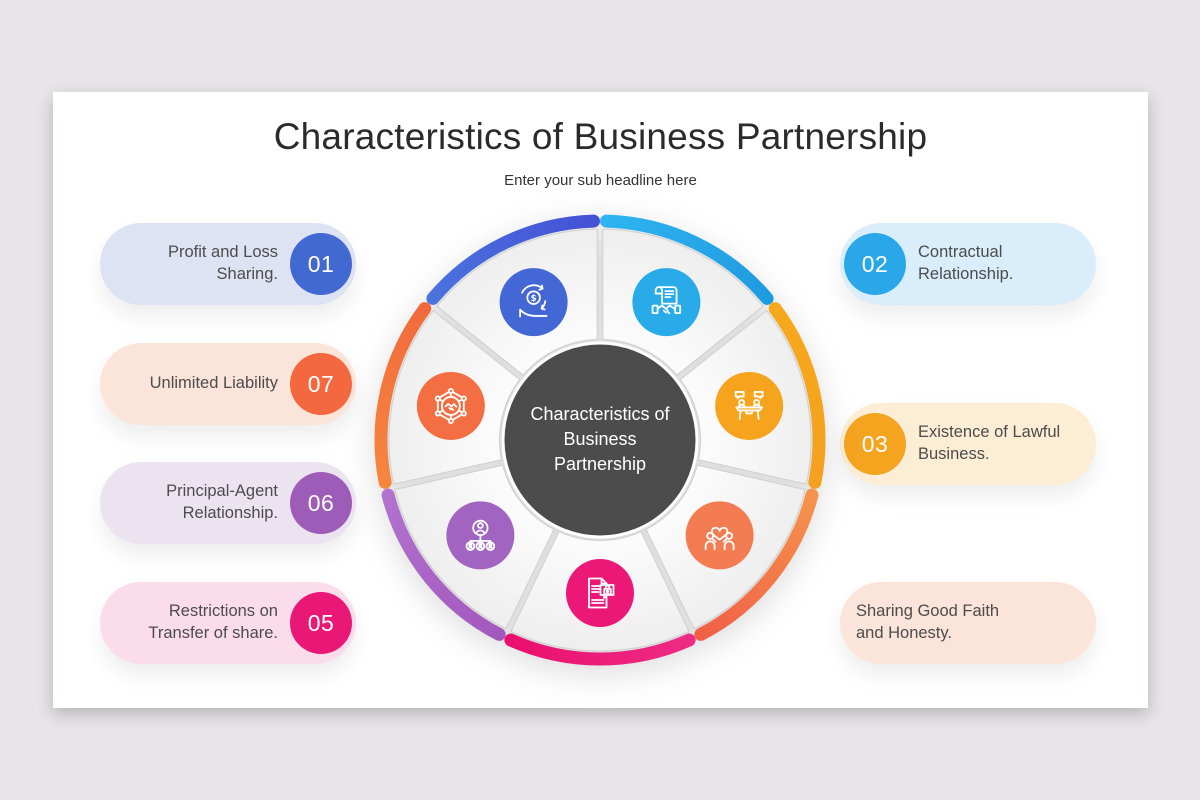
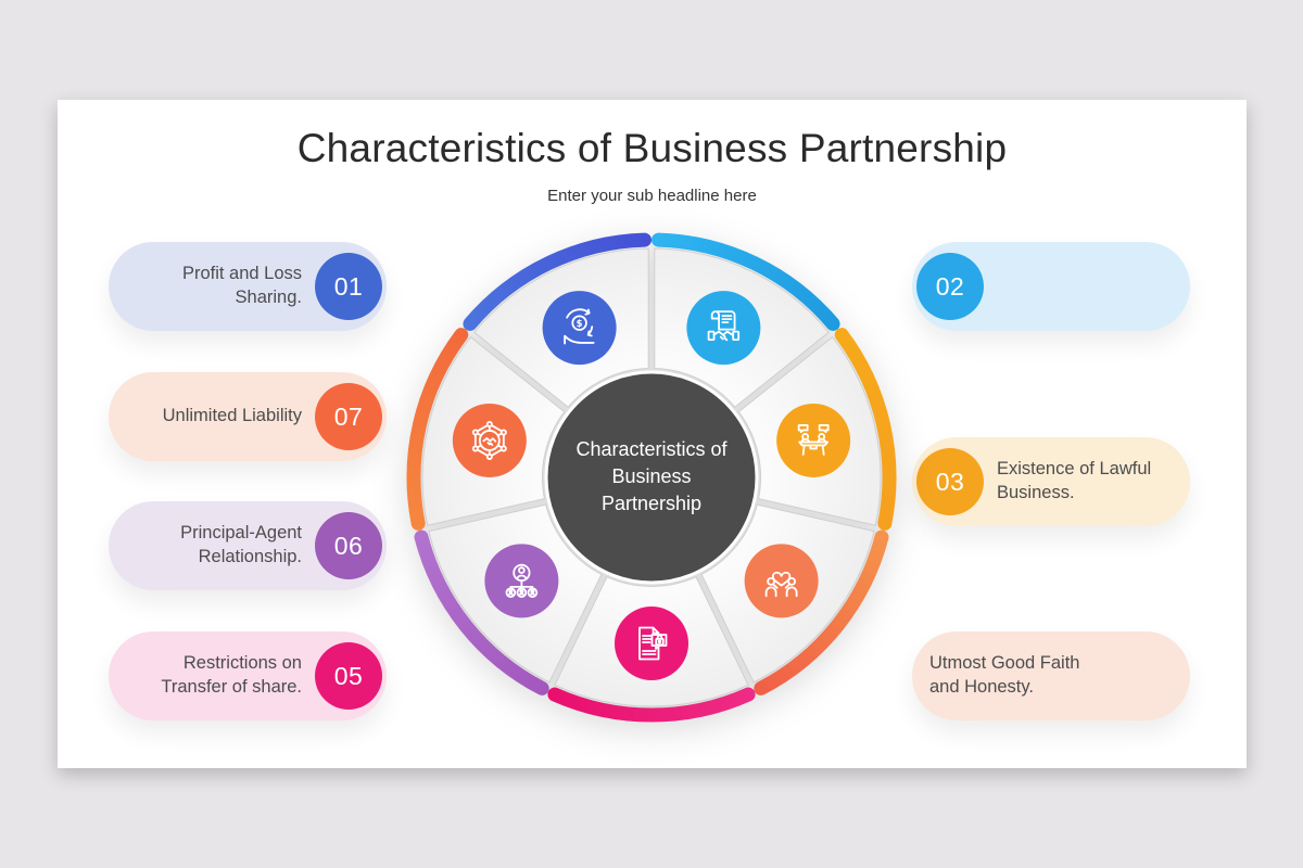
  Characteristics of Business Partnership
  Enter your sub headline here
  Profit and Loss Sharing.
  01
  Unlimited Liability
  07
  Principal-Agent Relationship.
  06
  Restrictions on Transfer of share.
  05
  02
- Contractual Relationship.
  03
  Existence of Lawful Business.
- Sharing Good Faith and Honesty.
+ Utmost Good Faith and Honesty.
  $
  Characteristics of Business Partnership
